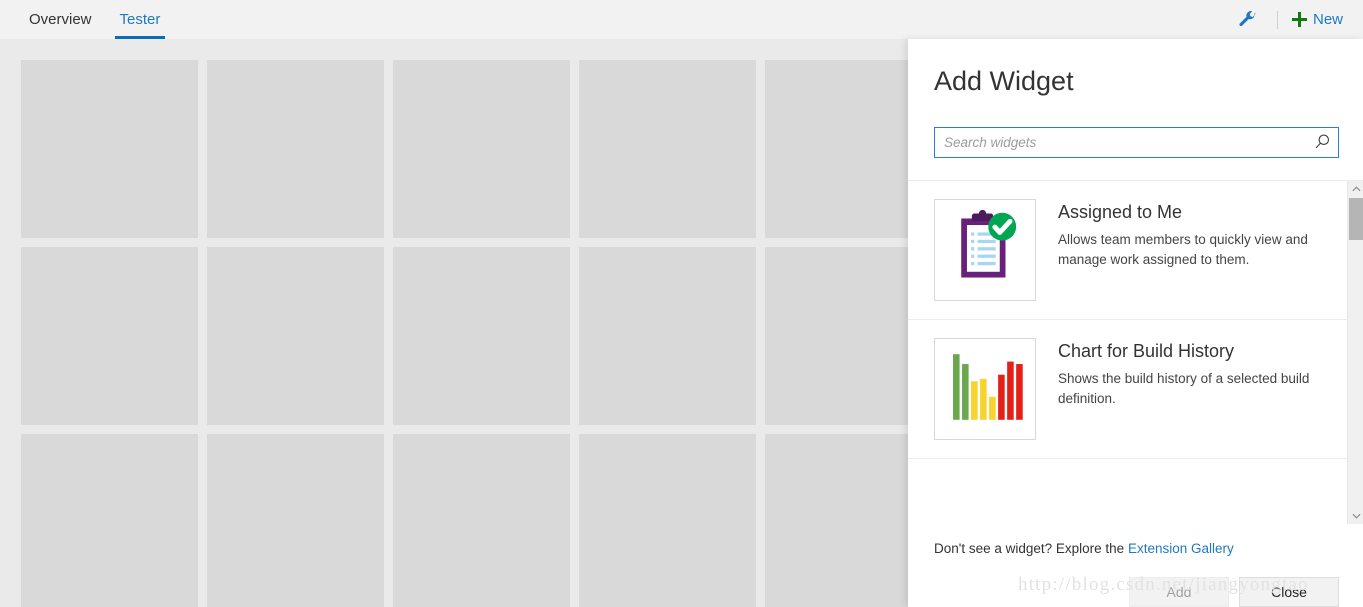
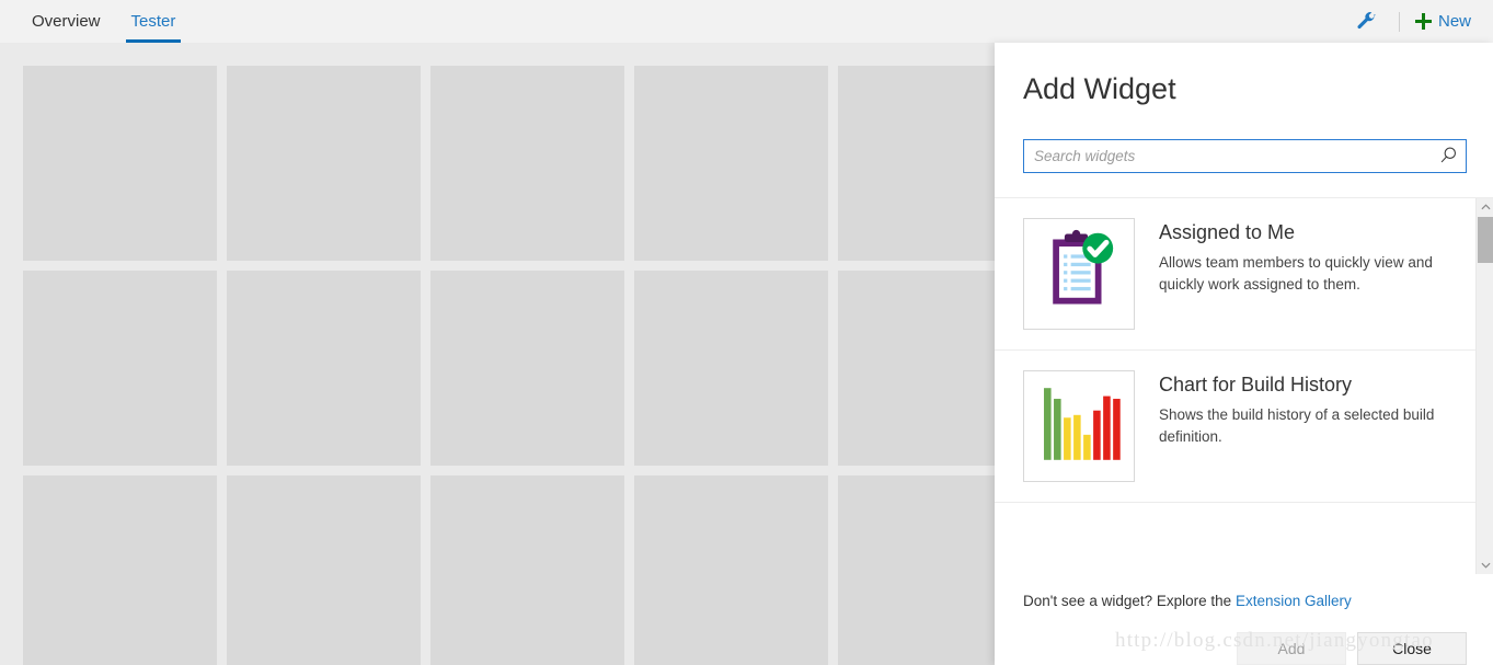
  Overview
  Tester
  New
  Add Widget
  Search widgets
  Assigned to Me
- Allows team members to quickly view and manage work assigned to them.
+ Allows team members to quickly view and quickly work assigned to them.
  Chart for Build History
  Shows the build history of a selected build definition.
  Don't see a widget? Explore the Extension Gallery
  Add
  Close
  http://blog.csdn.net/jiangyongtao
